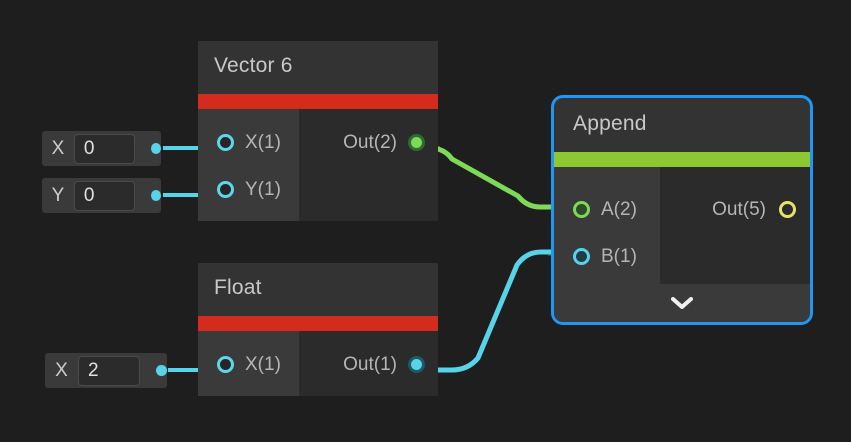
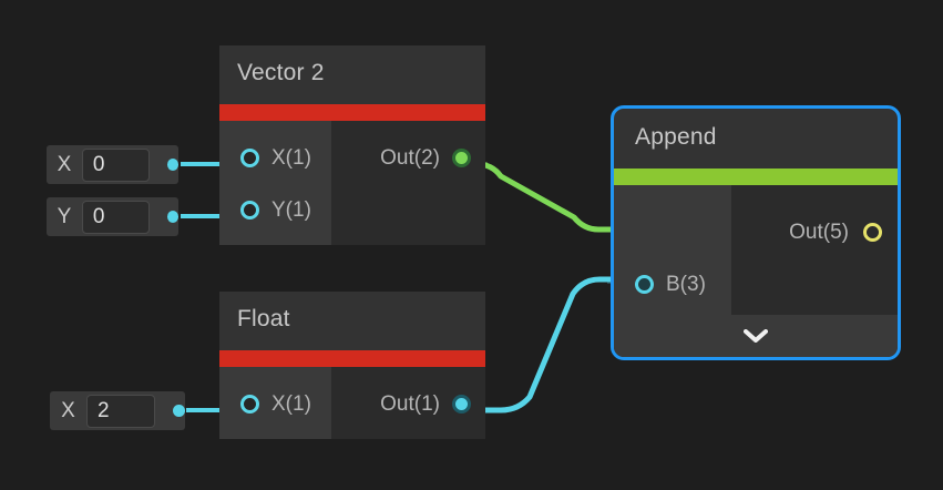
  X
  0
  Y
  0
  X
  2
- Vector 6
+ Vector 2
  X(1)
  Y(1)
  Out(2)
  Float
  X(1)
  Out(1)
  Append
- A(2)
- B(1)
+ B(3)
  Out(5)
